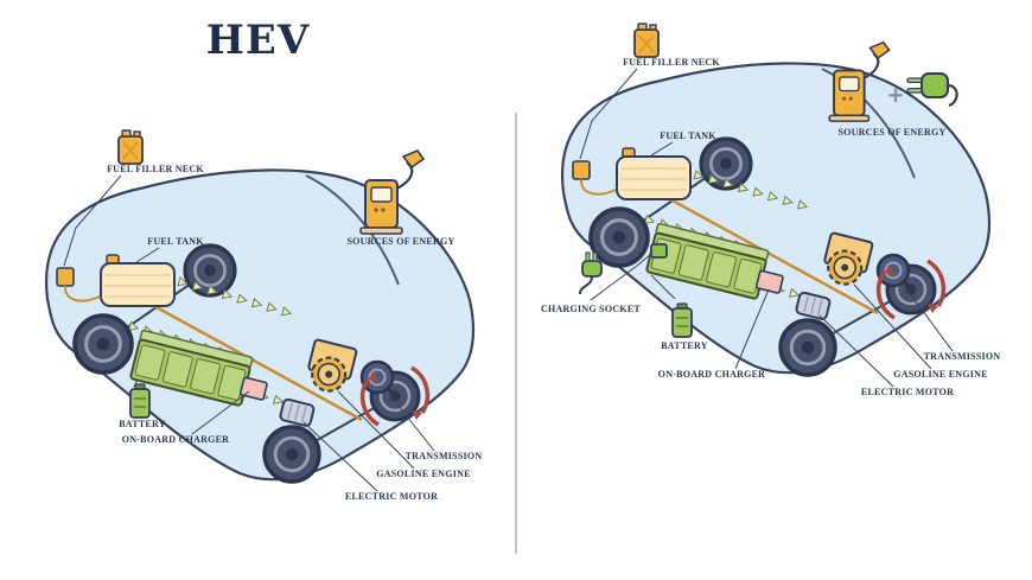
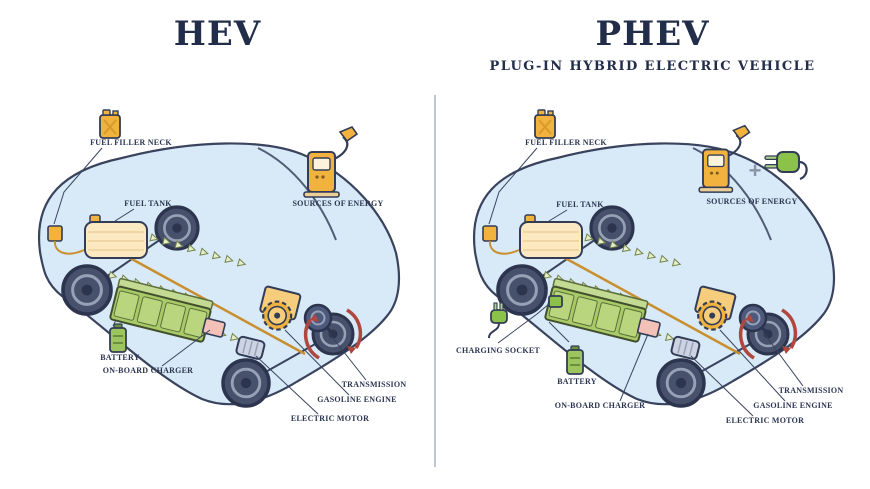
  HEV
  FUEL FILLER NECK
  FUEL TANK
  SOURCES OF ENERGY
  BATTERY
  ON-BOARD CHARGER
  ELECTRIC MOTOR
  GASOLINE ENGINE
  TRANSMISSION
+ PHEV
+ PLUG-IN HYBRID ELECTRIC VEHICLE
  +
  FUEL FILLER NECK
  FUEL TANK
  SOURCES OF ENERGY
  CHARGING SOCKET
  BATTERY
  ON-BOARD CHARGER
  ELECTRIC MOTOR
  GASOLINE ENGINE
  TRANSMISSION
